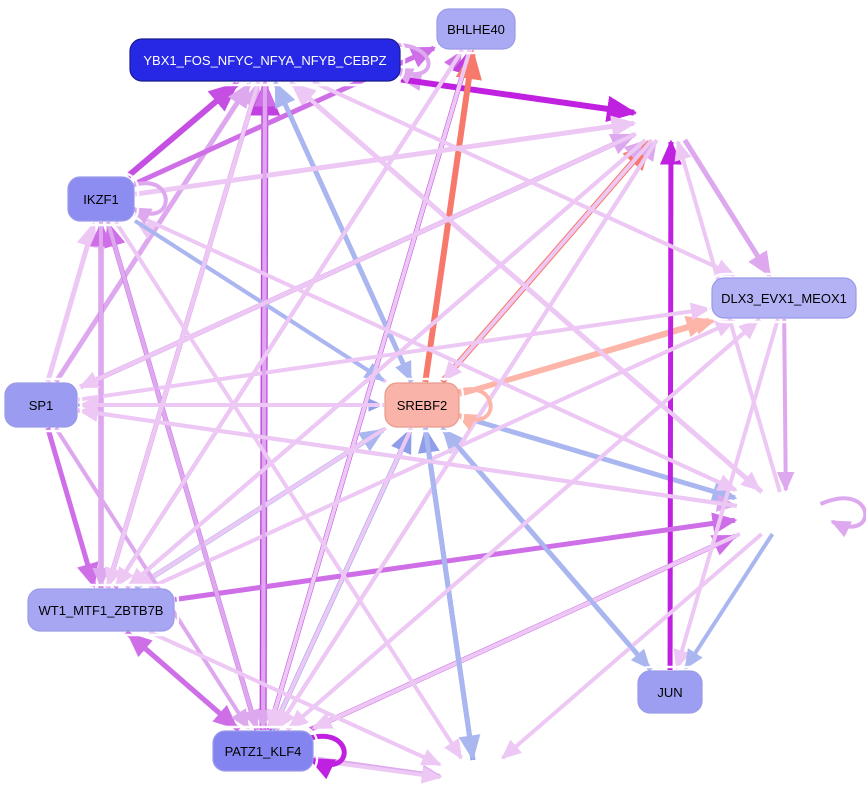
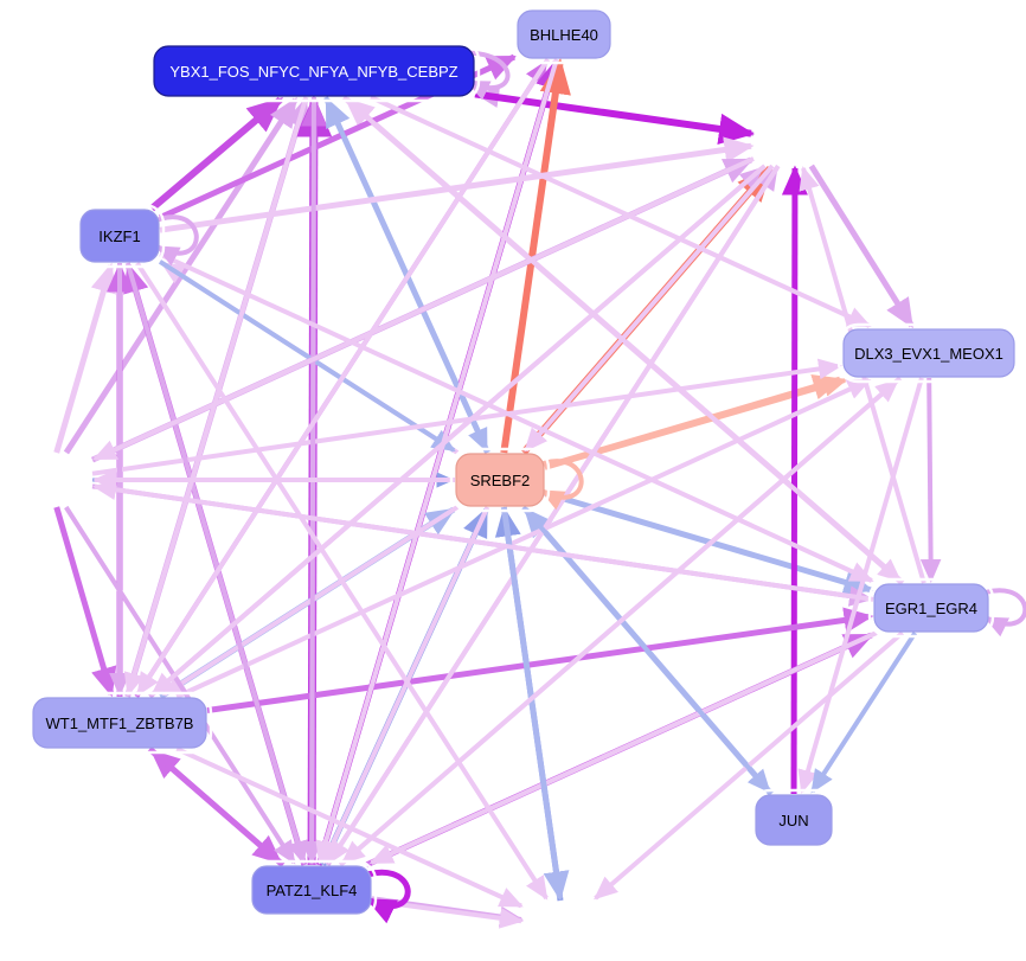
  YBX1_FOS_NFYC_NFYA_NFYB_CEBPZ
  BHLHE40
  IKZF1
  DLX3_EVX1_MEOX1
- SP1
  SREBF2
+ EGR1_EGR4
  WT1_MTF1_ZBTB7B
  JUN
  PATZ1_KLF4
